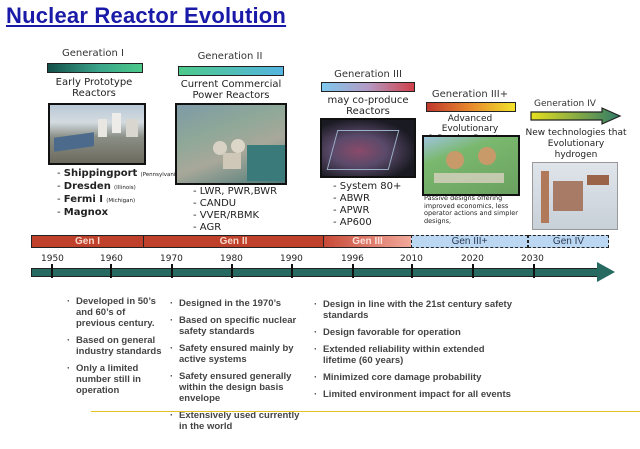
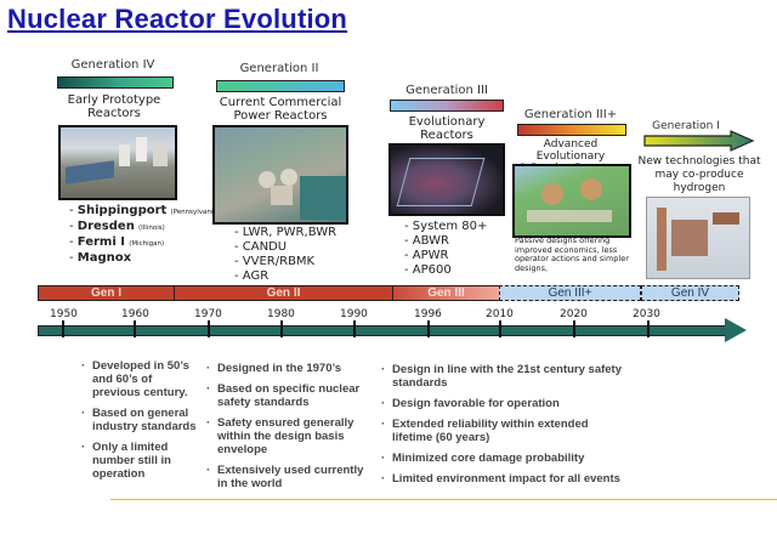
  Nuclear Reactor Evolution
- Generation I
+ Generation IV
  Early Prototype
  Reactors
  - Magnox
  Generation II
  Current Commercial
  Power Reactors
  - LWR, PWR,BWR
  - CANDU
  - VVER/RBMK
  - AGR
  Generation III
- may co-produce
+ Evolutionary
  Reactors
  - System 80+
  - ABWR
  - APWR
  - AP600
  Generation III+
  Advanced Evolutionary
  Passive designs offering
  improved economics, less
  operator actions and simpler
  designs,
- Generation IV
+ Generation I
  New technologies that
- Evolutionary
+ may co-produce
  hydrogen
  Gen I
  Gen II
  Gen III
  Gen III+
  Gen IV
  1950
  1960
  1970
  1980
  1990
  1996
  2010
  2020
  2030
  Developed in 50’s and 60’s of previous century.
  Based on general industry standards
  Only a limited number still in operation
  Designed in the 1970’s
  Based on specific nuclear safety standards
- Safety ensured mainly by active systems
  Safety ensured generally within the design basis envelope
  Extensively used currently in the world
  Design in line with the 21st century safety standards
  Design favorable for operation
  Extended reliability within extended lifetime (60 years)
  Minimized core damage probability
  Limited environment impact for all events
